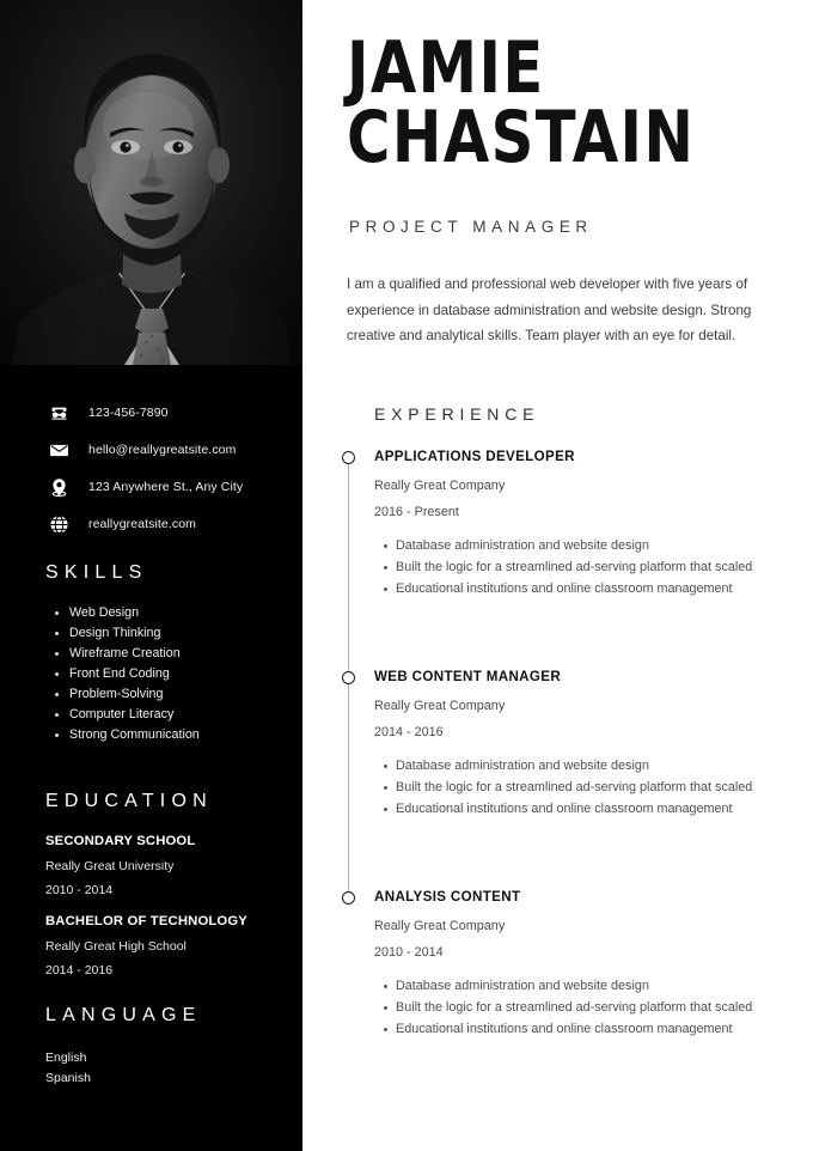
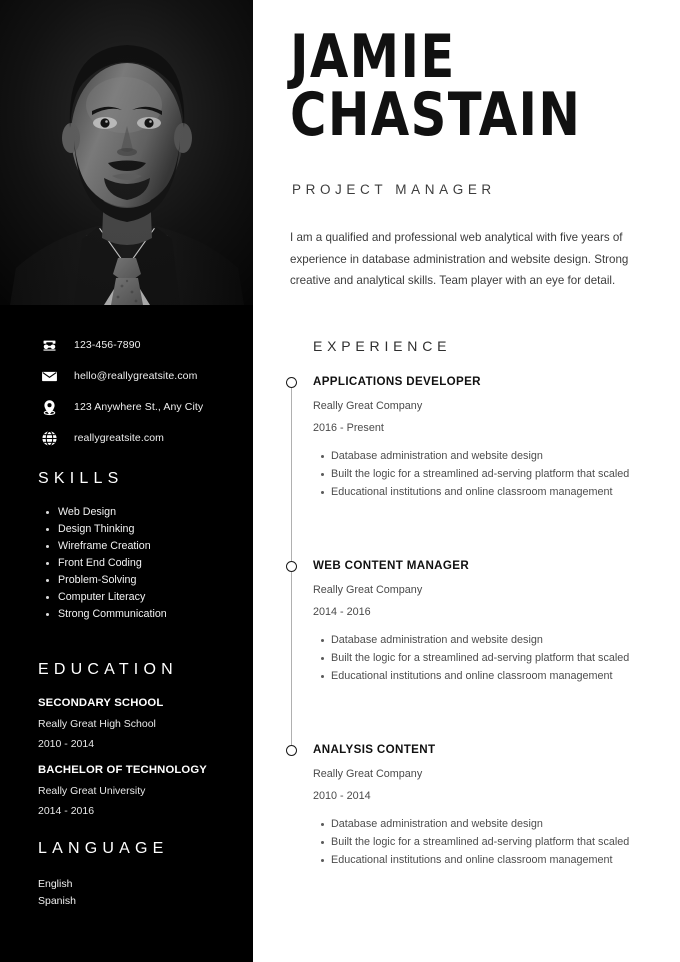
  123-456-7890
  hello@reallygreatsite.com
  123 Anywhere St., Any City
  reallygreatsite.com
  SKILLS
  Web Design
  Design Thinking
  Wireframe Creation
  Front End Coding
  Problem-Solving
  Computer Literacy
  Strong Communication
  EDUCATION
  SECONDARY SCHOOL
- Really Great University
+ Really Great High School
  2010 - 2014
  BACHELOR OF TECHNOLOGY
- Really Great High School
+ Really Great University
  2014 - 2016
  LANGUAGE
  English
  Spanish
  JAMIE
  CHASTAIN
  PROJECT MANAGER
- I am a qualified and professional web developer with five years of experience in database administration and website design. Strong creative and analytical skills. Team player with an eye for detail.
+ I am a qualified and professional web analytical with five years of experience in database administration and website design. Strong creative and analytical skills. Team player with an eye for detail.
  EXPERIENCE
  APPLICATIONS DEVELOPER
  Really Great Company
  2016 - Present
  Database administration and website design
  Built the logic for a streamlined ad-serving platform that scaled
  Educational institutions and online classroom management
  WEB CONTENT MANAGER
  Really Great Company
  2014 - 2016
  Database administration and website design
  Built the logic for a streamlined ad-serving platform that scaled
  Educational institutions and online classroom management
  ANALYSIS CONTENT
  Really Great Company
  2010 - 2014
  Database administration and website design
  Built the logic for a streamlined ad-serving platform that scaled
  Educational institutions and online classroom management
